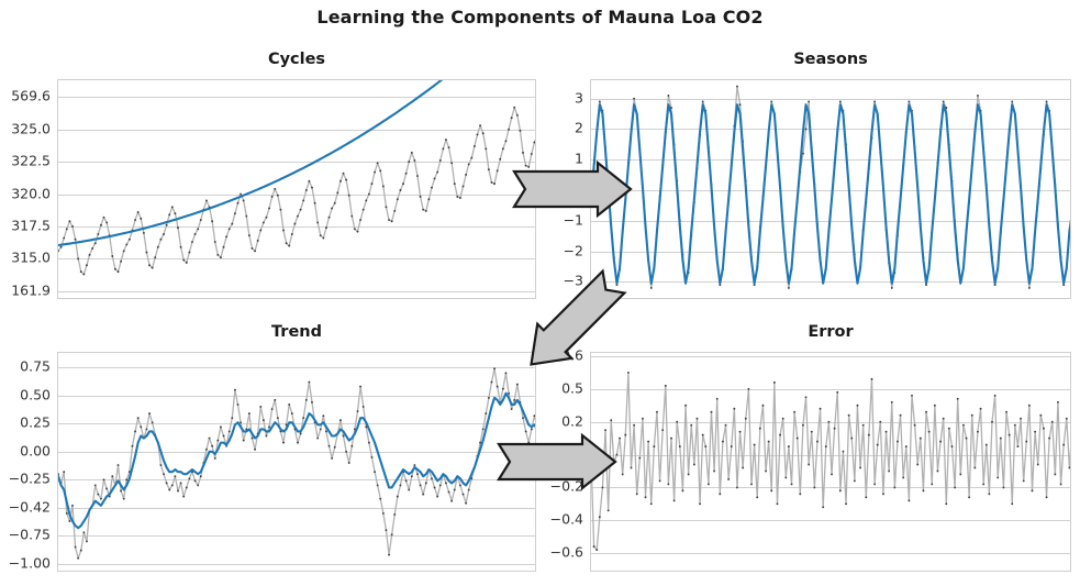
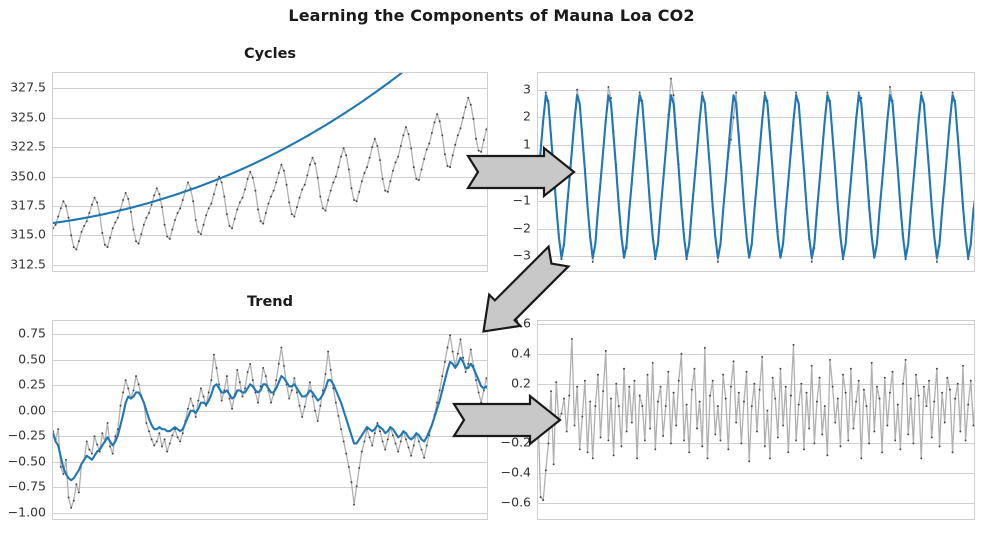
  Learning the Components of Mauna Loa CO2
  Cycles
- 161.9
+ 312.5
  315.0
  317.5
- 320.0
+ 350.0
  322.5
  325.0
- 569.6
+ 327.5
- Seasons
  −3
  −2
  −1
  1
  2
  3
  Trend
  −1.00
  −0.75
- −0.42
+ −0.50
  −0.25
  0.00
  0.25
  0.50
  0.75
- Error
  −0.6
  −0.4
  −0.2
  0.2
- 0.5
+ 0.4
